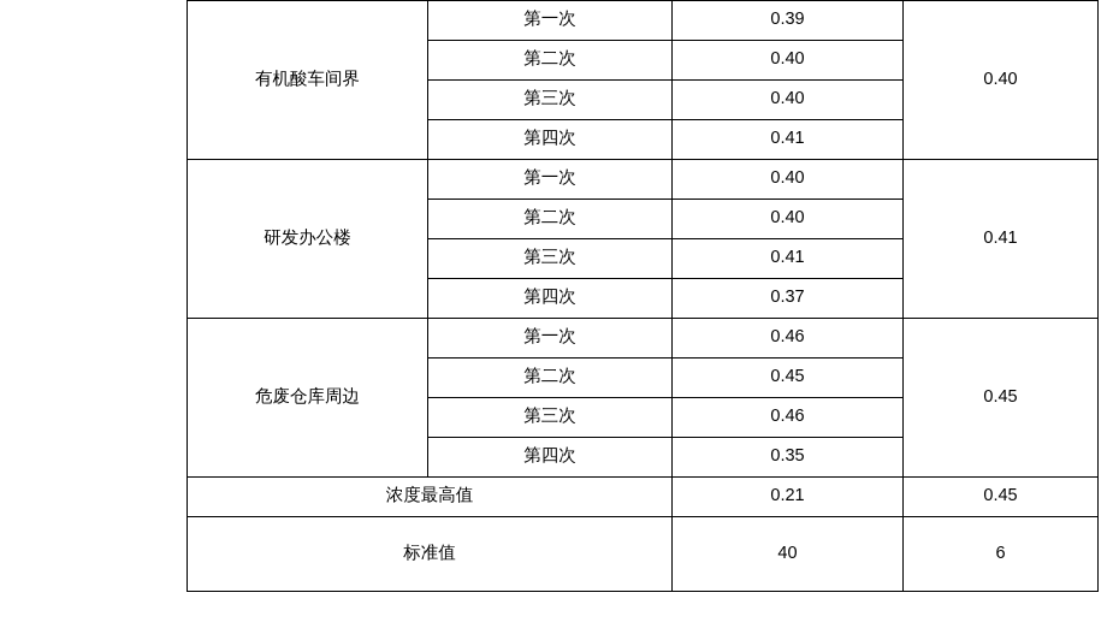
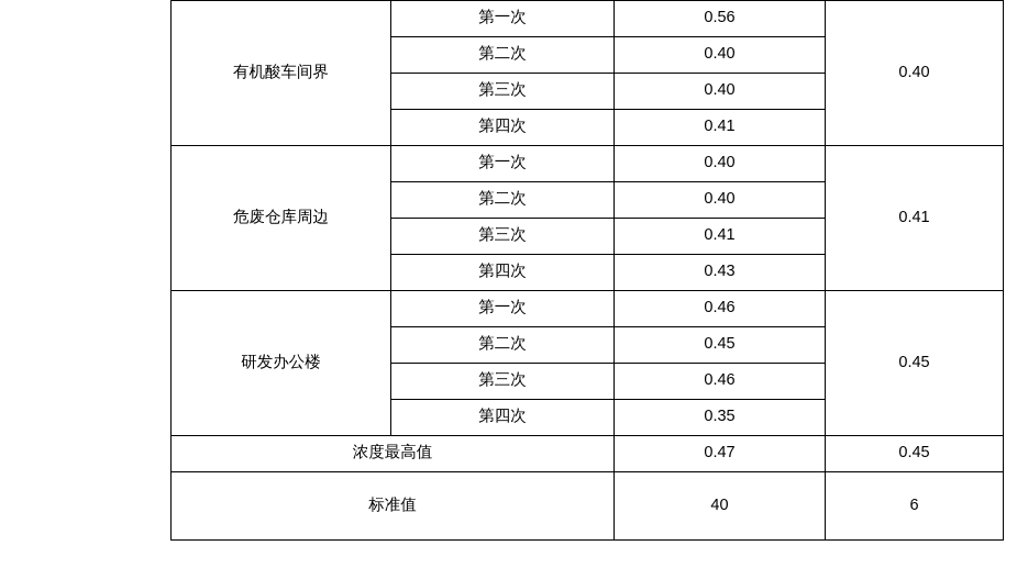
- 有机酸车间界	第一次	0.39	0.40
+ 有机酸车间界	第一次	0.56	0.40
  第二次	0.40
  第三次	0.40
  第四次	0.41
- 研发办公楼	第一次	0.40	0.41
+ 危废仓库周边	第一次	0.40	0.41
  第二次	0.40
  第三次	0.41
- 第四次	0.37
+ 第四次	0.43
- 危废仓库周边	第一次	0.46	0.45
+ 研发办公楼	第一次	0.46	0.45
  第二次	0.45
  第三次	0.46
  第四次	0.35
- 浓度最高值	0.21	0.45
+ 浓度最高值	0.47	0.45
  标准值	40	6
